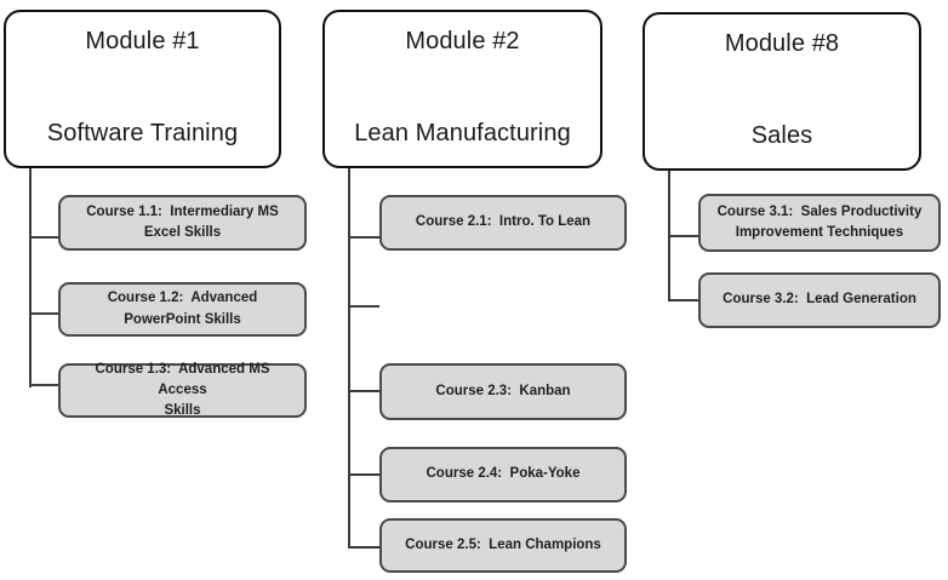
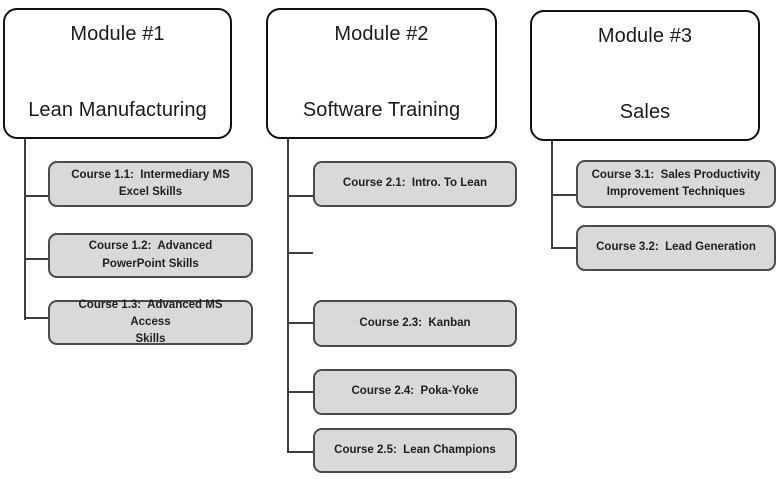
  Module #1
- Software Training
+ Lean Manufacturing
  Course 1.1: Intermediary MS
  Excel Skills
  Course 1.2: Advanced
  PowerPoint Skills
  Course 1.3: Advanced MS Access
  Skills
  Module #2
- Lean Manufacturing
+ Software Training
  Course 2.1: Intro. To Lean
  Course 2.3: Kanban
  Course 2.4: Poka-Yoke
  Course 2.5: Lean Champions
- Module #8
+ Module #3
  Sales
  Course 3.1: Sales Productivity
  Improvement Techniques
  Course 3.2: Lead Generation
